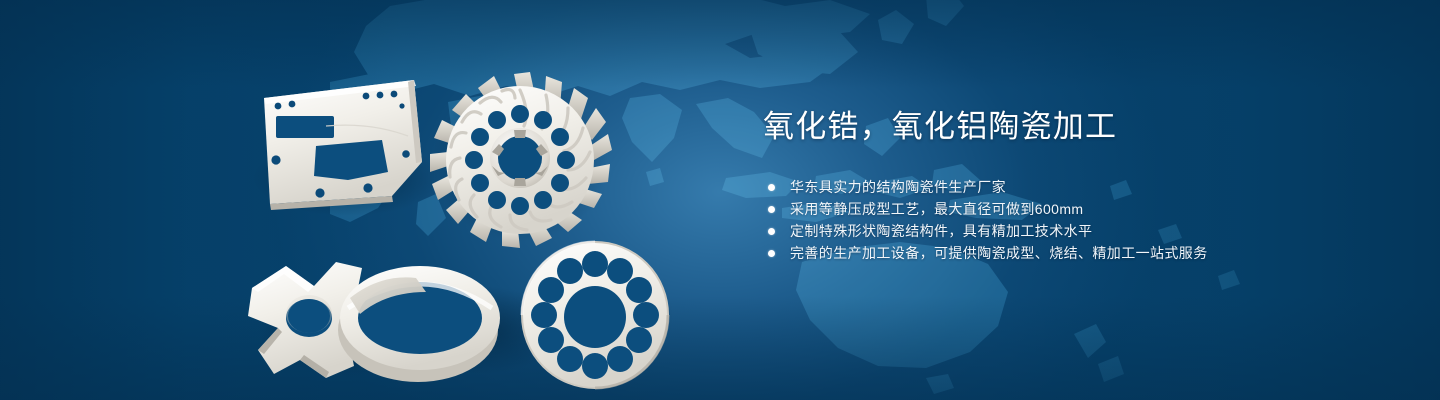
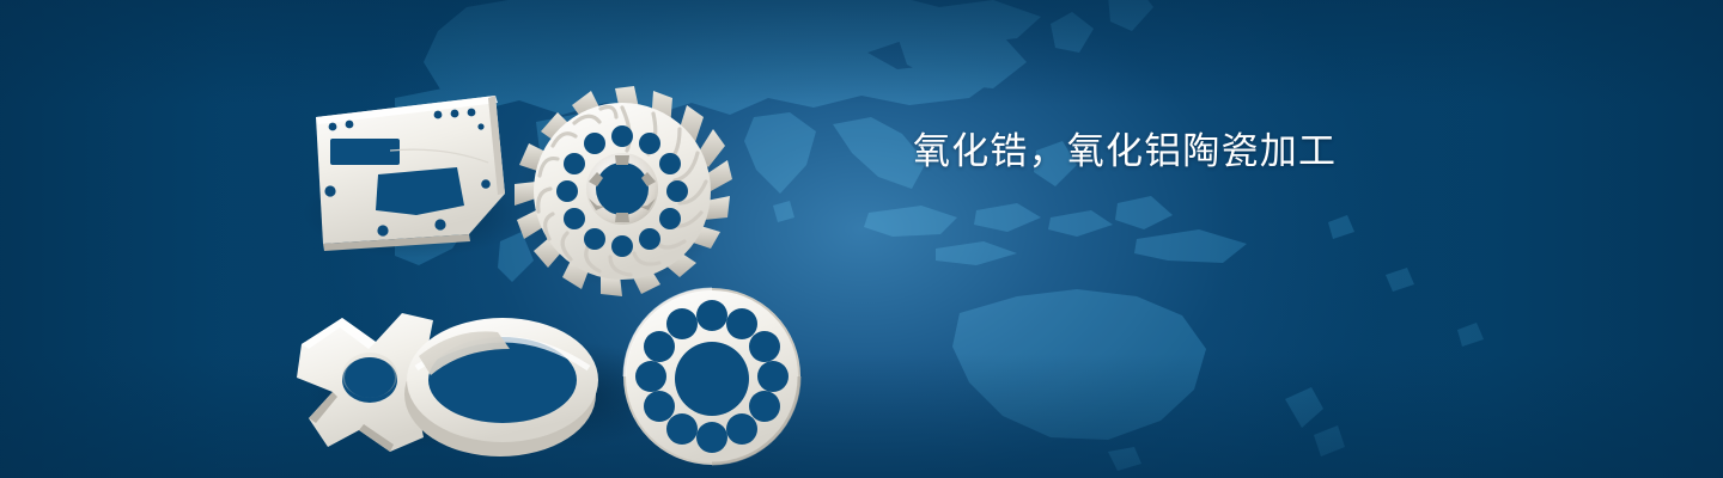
  氧化锆，氧化铝陶瓷加工
- 华东具实力的结构陶瓷件生产厂家
- 采用等静压成型工艺，最大直径可做到600mm
- 定制特殊形状陶瓷结构件，具有精加工技术水平
- 完善的生产加工设备，可提供陶瓷成型、烧结、精加工一站式服务
